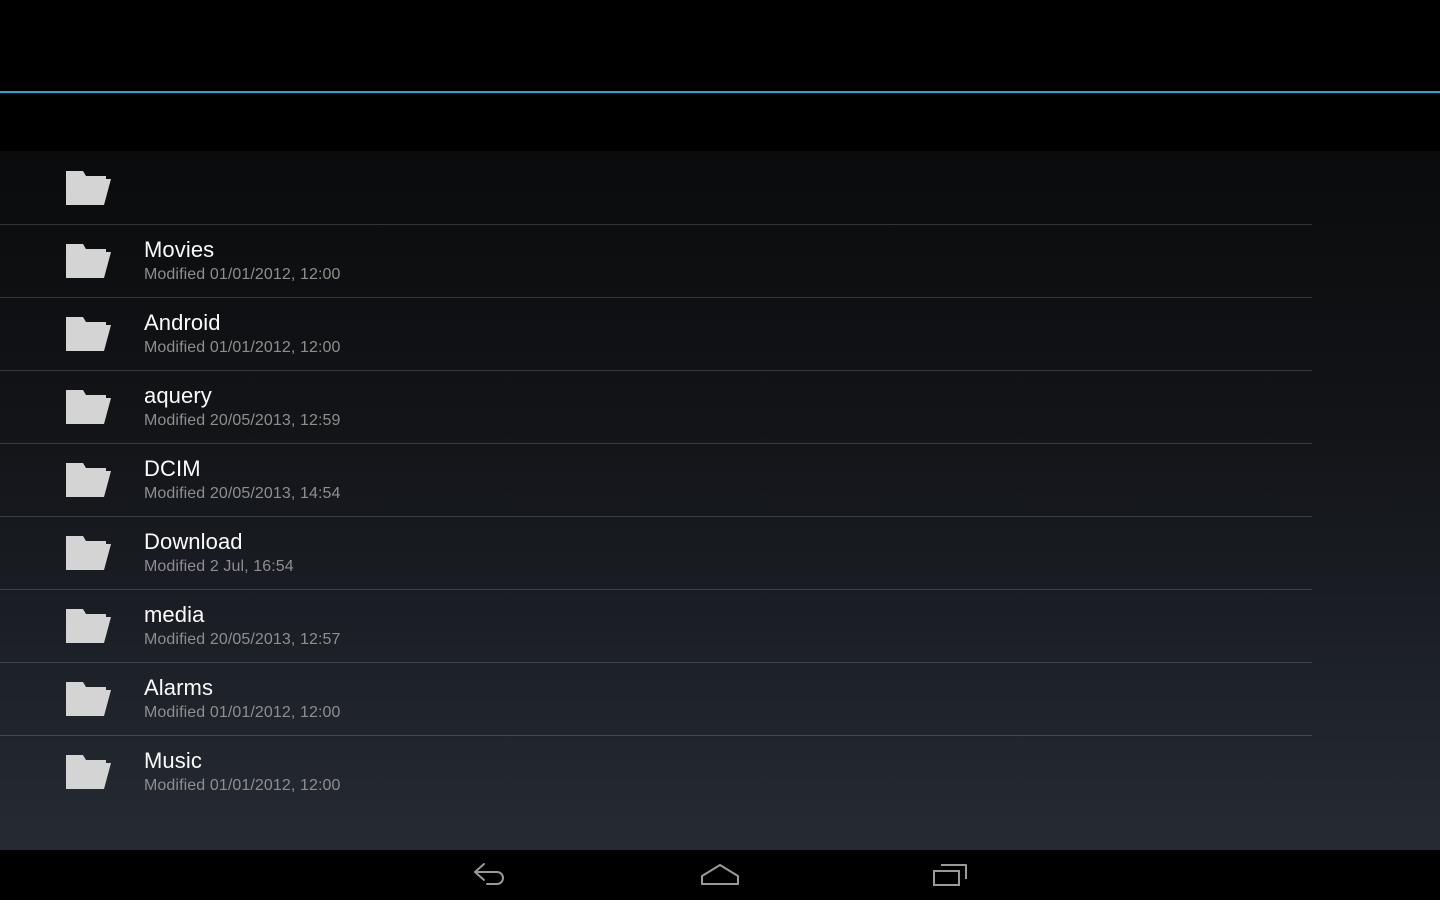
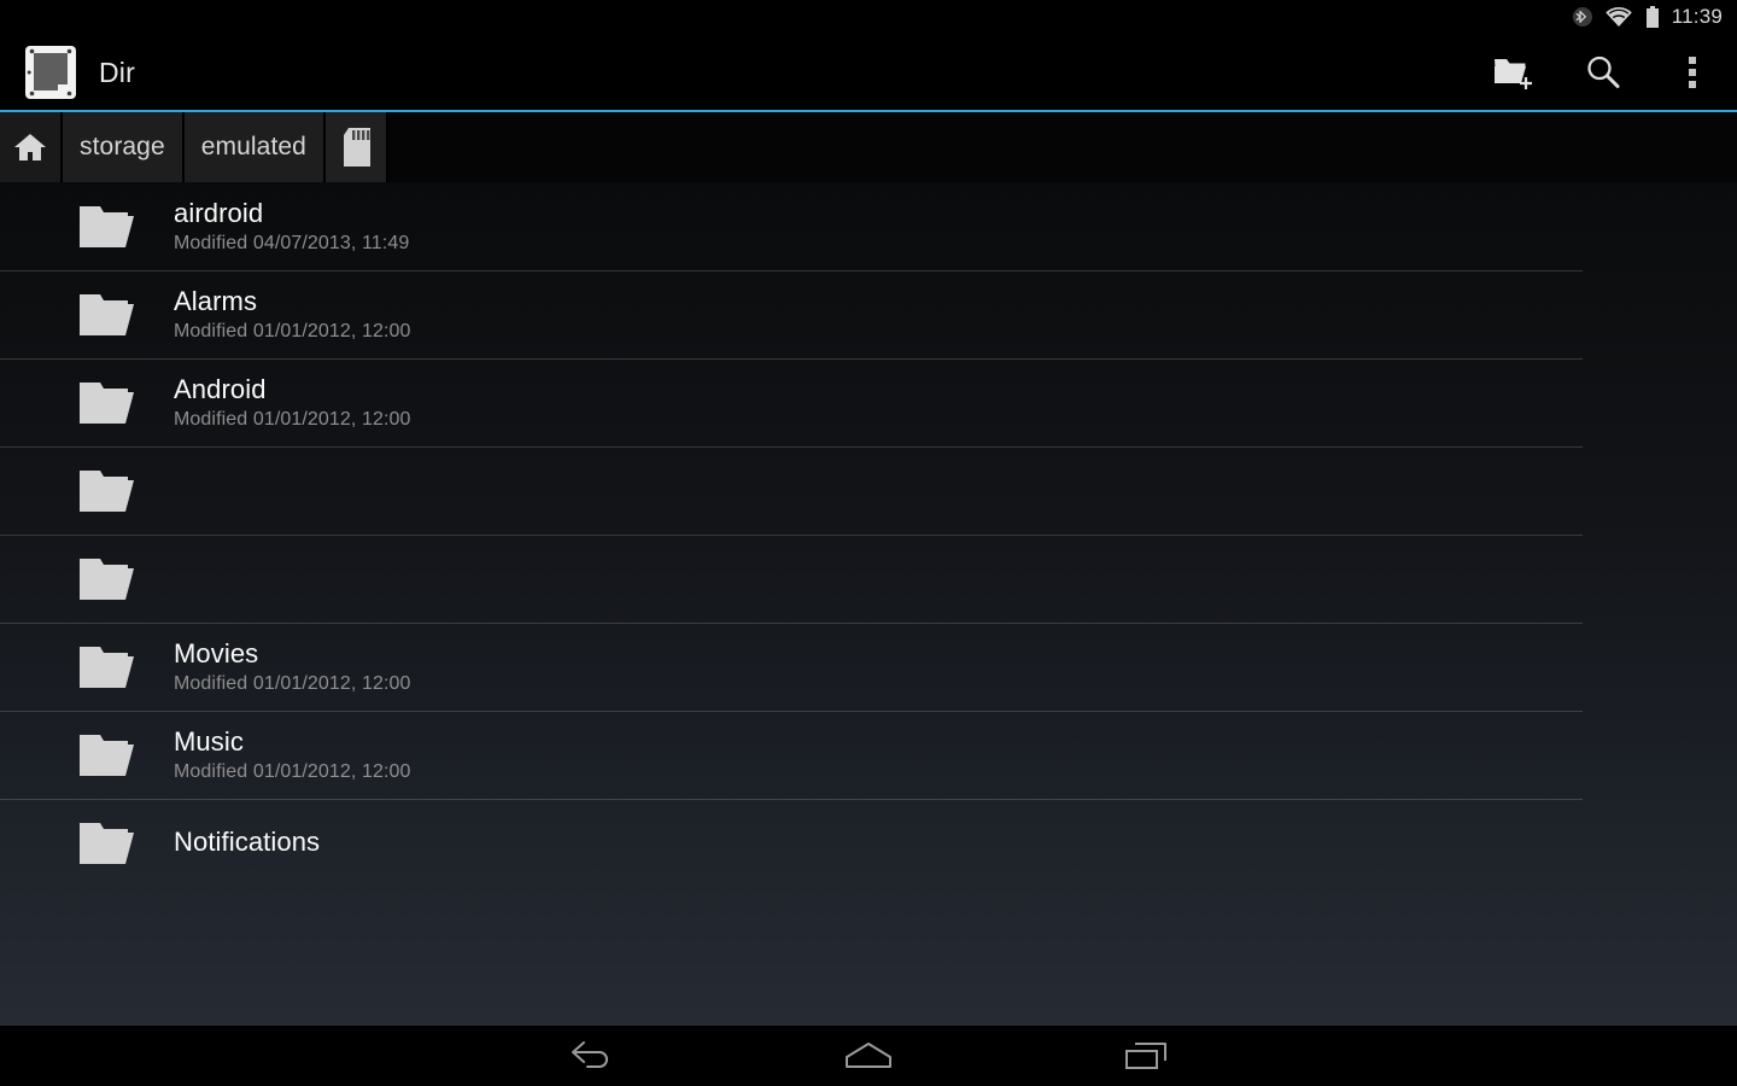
+ 11:39
+ Dir
+ storage
+ emulated
+ airdroid
+ Modified 04/07/2013, 11:49
- Movies
+ Alarms
  Modified 01/01/2012, 12:00
  Android
  Modified 01/01/2012, 12:00
- aquery
- Modified 20/05/2013, 12:59
- DCIM
- Modified 20/05/2013, 14:54
- Download
- Modified 2 Jul, 16:54
- media
- Modified 20/05/2013, 12:57
- Alarms
+ Movies
  Modified 01/01/2012, 12:00
  Music
  Modified 01/01/2012, 12:00
+ Notifications
